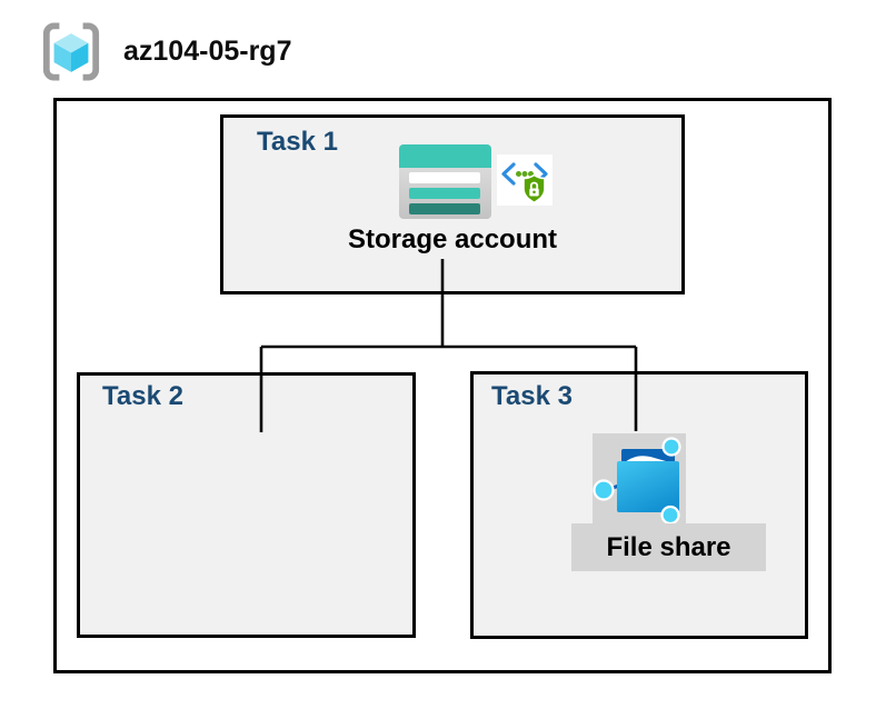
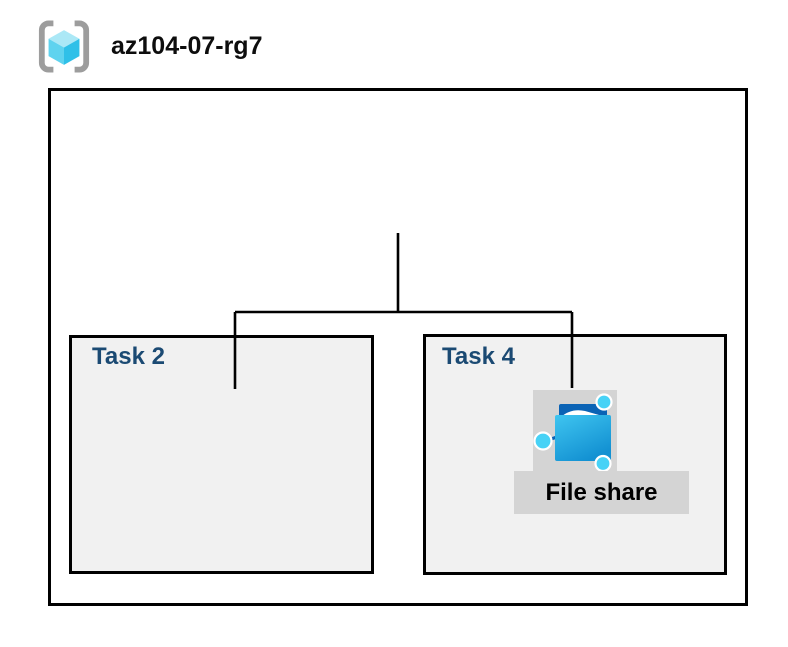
- az104-05-rg7
+ az104-07-rg7
- Task 1
- Storage account
  Task 2
- Task 3
+ Task 4
  File share
